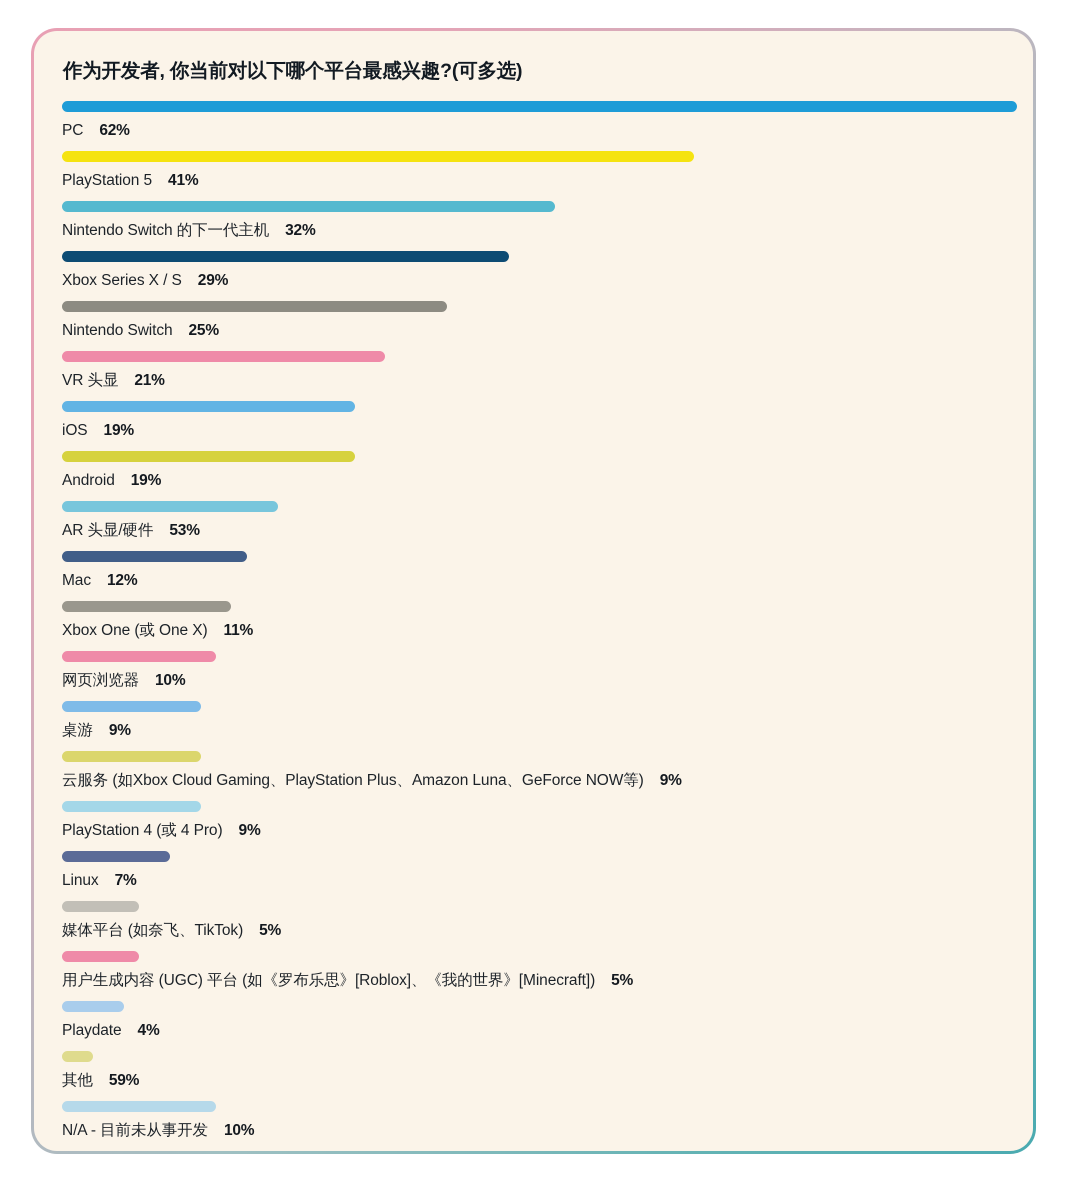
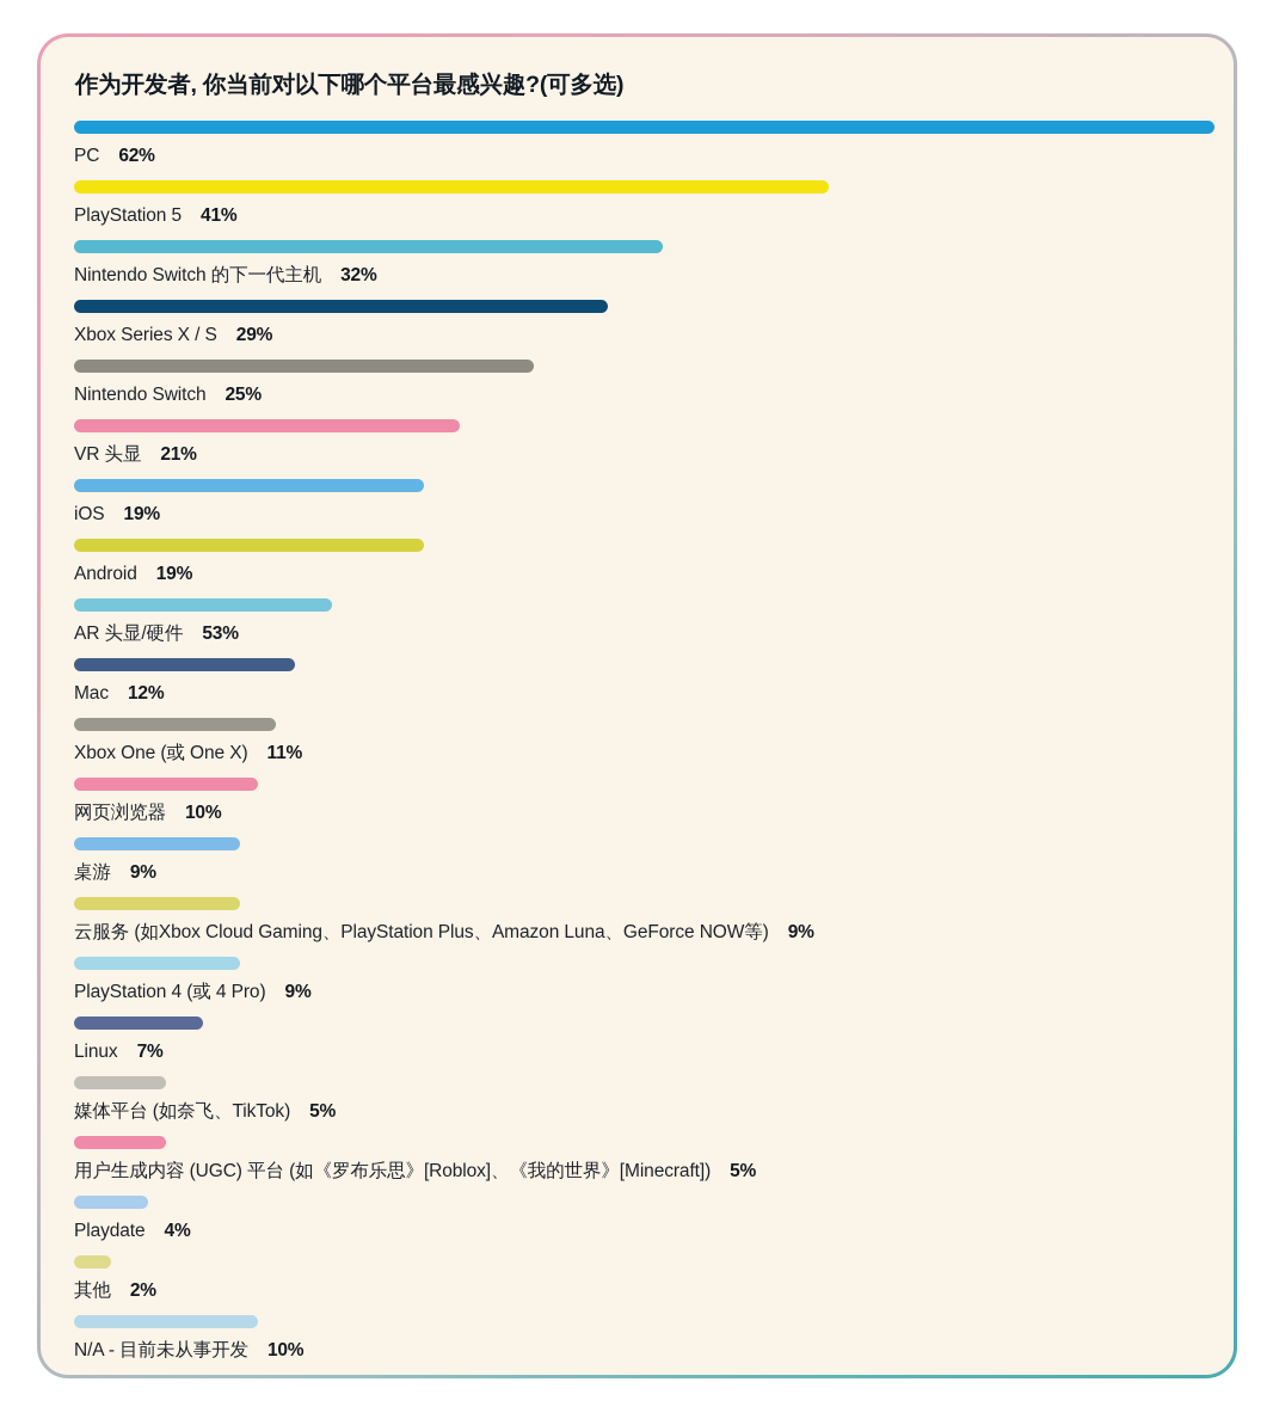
  作为开发者, 你当前对以下哪个平台最感兴趣?(可多选)
  PC 62%
  PlayStation 5 41%
  Nintendo Switch 的下一代主机 32%
  Xbox Series X / S 29%
  Nintendo Switch 25%
  VR 头显 21%
  iOS 19%
  Android 19%
  AR 头显/硬件 53%
  Mac 12%
  Xbox One (或 One X) 11%
  网页浏览器 10%
  桌游 9%
  云服务 (如Xbox Cloud Gaming、PlayStation Plus、Amazon Luna、GeForce NOW等) 9%
  PlayStation 4 (或 4 Pro) 9%
  Linux 7%
  媒体平台 (如奈飞、TikTok) 5%
  用户生成内容 (UGC) 平台 (如《罗布乐思》[Roblox]、《我的世界》[Minecraft]) 5%
  Playdate 4%
- 其他 59%
+ 其他 2%
  N/A - 目前未从事开发 10%
